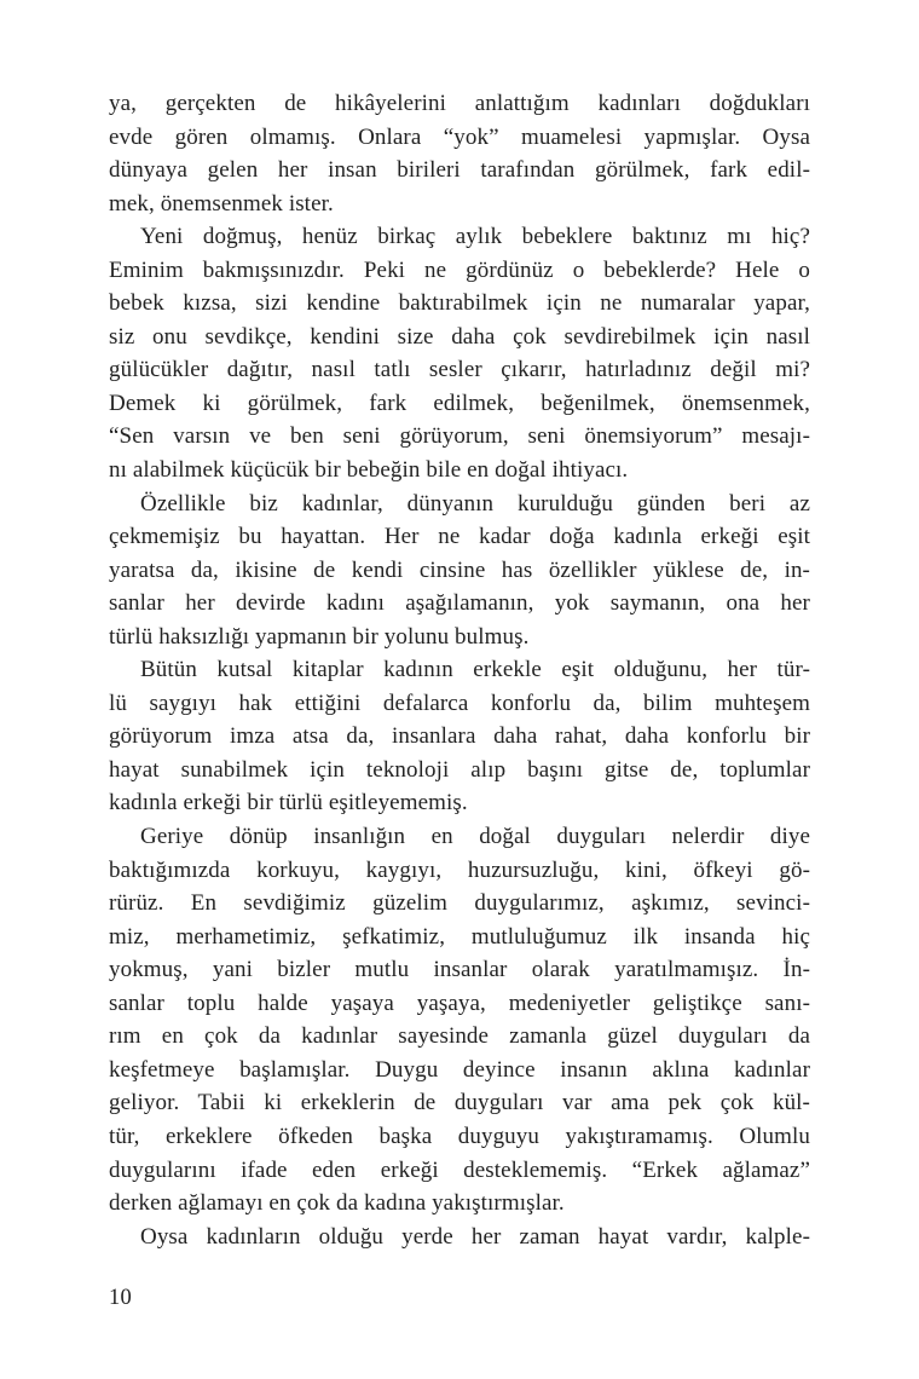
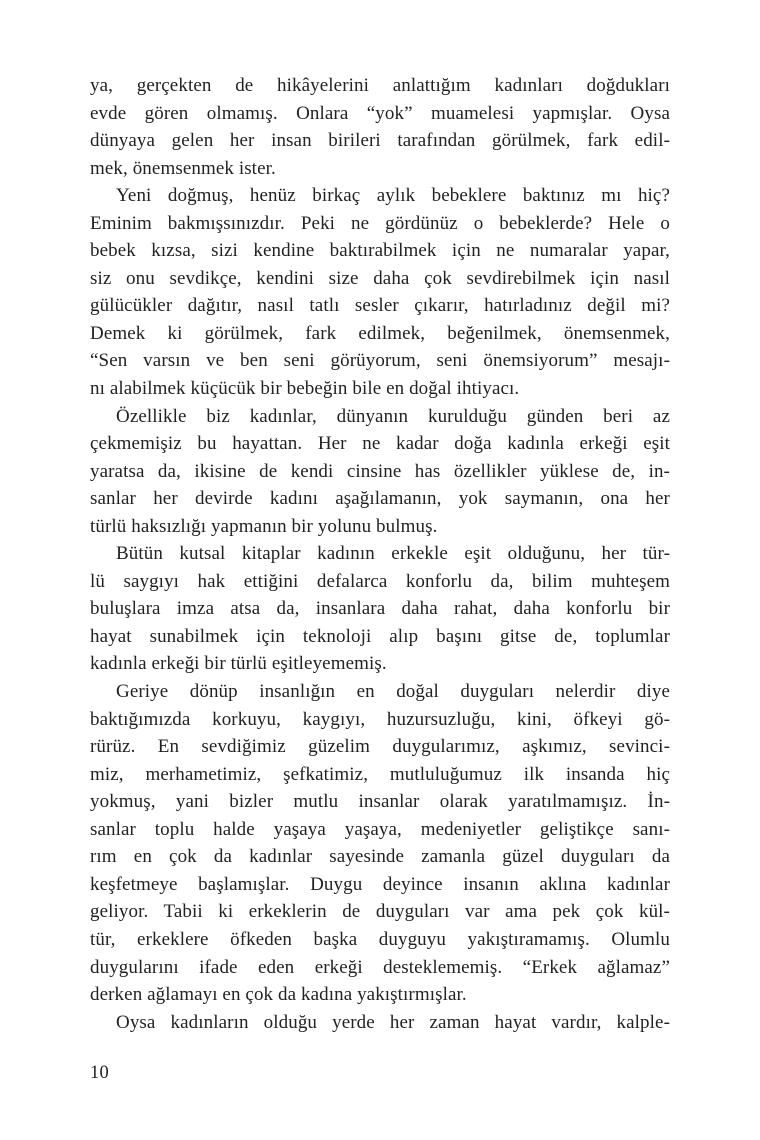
  ya, gerçekten de hikâyelerini anlattığım kadınları doğdukları
  evde gören olmamış. Onlara “yok” muamelesi yapmışlar. Oysa
  dünyaya gelen her insan birileri tarafından görülmek, fark edil-
  mek, önemsenmek ister.
  Yeni doğmuş, henüz birkaç aylık bebeklere baktınız mı hiç?
  Eminim bakmışsınızdır. Peki ne gördünüz o bebeklerde? Hele o
  bebek kızsa, sizi kendine baktırabilmek için ne numaralar yapar,
  siz onu sevdikçe, kendini size daha çok sevdirebilmek için nasıl
  gülücükler dağıtır, nasıl tatlı sesler çıkarır, hatırladınız değil mi?
  Demek ki görülmek, fark edilmek, beğenilmek, önemsenmek,
  “Sen varsın ve ben seni görüyorum, seni önemsiyorum” mesajı-
  nı alabilmek küçücük bir bebeğin bile en doğal ihtiyacı.
  Özellikle biz kadınlar, dünyanın kurulduğu günden beri az
  çekmemişiz bu hayattan. Her ne kadar doğa kadınla erkeği eşit
  yaratsa da, ikisine de kendi cinsine has özellikler yüklese de, in-
  sanlar her devirde kadını aşağılamanın, yok saymanın, ona her
  türlü haksızlığı yapmanın bir yolunu bulmuş.
  Bütün kutsal kitaplar kadının erkekle eşit olduğunu, her tür-
  lü saygıyı hak ettiğini defalarca konforlu da, bilim muhteşem
- görüyorum imza atsa da, insanlara daha rahat, daha konforlu bir
+ buluşlara imza atsa da, insanlara daha rahat, daha konforlu bir
  hayat sunabilmek için teknoloji alıp başını gitse de, toplumlar
  kadınla erkeği bir türlü eşitleyememiş.
  Geriye dönüp insanlığın en doğal duyguları nelerdir diye
  baktığımızda korkuyu, kaygıyı, huzursuzluğu, kini, öfkeyi gö-
  rürüz. En sevdiğimiz güzelim duygularımız, aşkımız, sevinci-
  miz, merhametimiz, şefkatimiz, mutluluğumuz ilk insanda hiç
  yokmuş, yani bizler mutlu insanlar olarak yaratılmamışız. İn-
  sanlar toplu halde yaşaya yaşaya, medeniyetler geliştikçe sanı-
  rım en çok da kadınlar sayesinde zamanla güzel duyguları da
  keşfetmeye başlamışlar. Duygu deyince insanın aklına kadınlar
  geliyor. Tabii ki erkeklerin de duyguları var ama pek çok kül-
  tür, erkeklere öfkeden başka duyguyu yakıştıramamış. Olumlu
  duygularını ifade eden erkeği desteklememiş. “Erkek ağlamaz”
  derken ağlamayı en çok da kadına yakıştırmışlar.
  Oysa kadınların olduğu yerde her zaman hayat vardır, kalple-
  10
